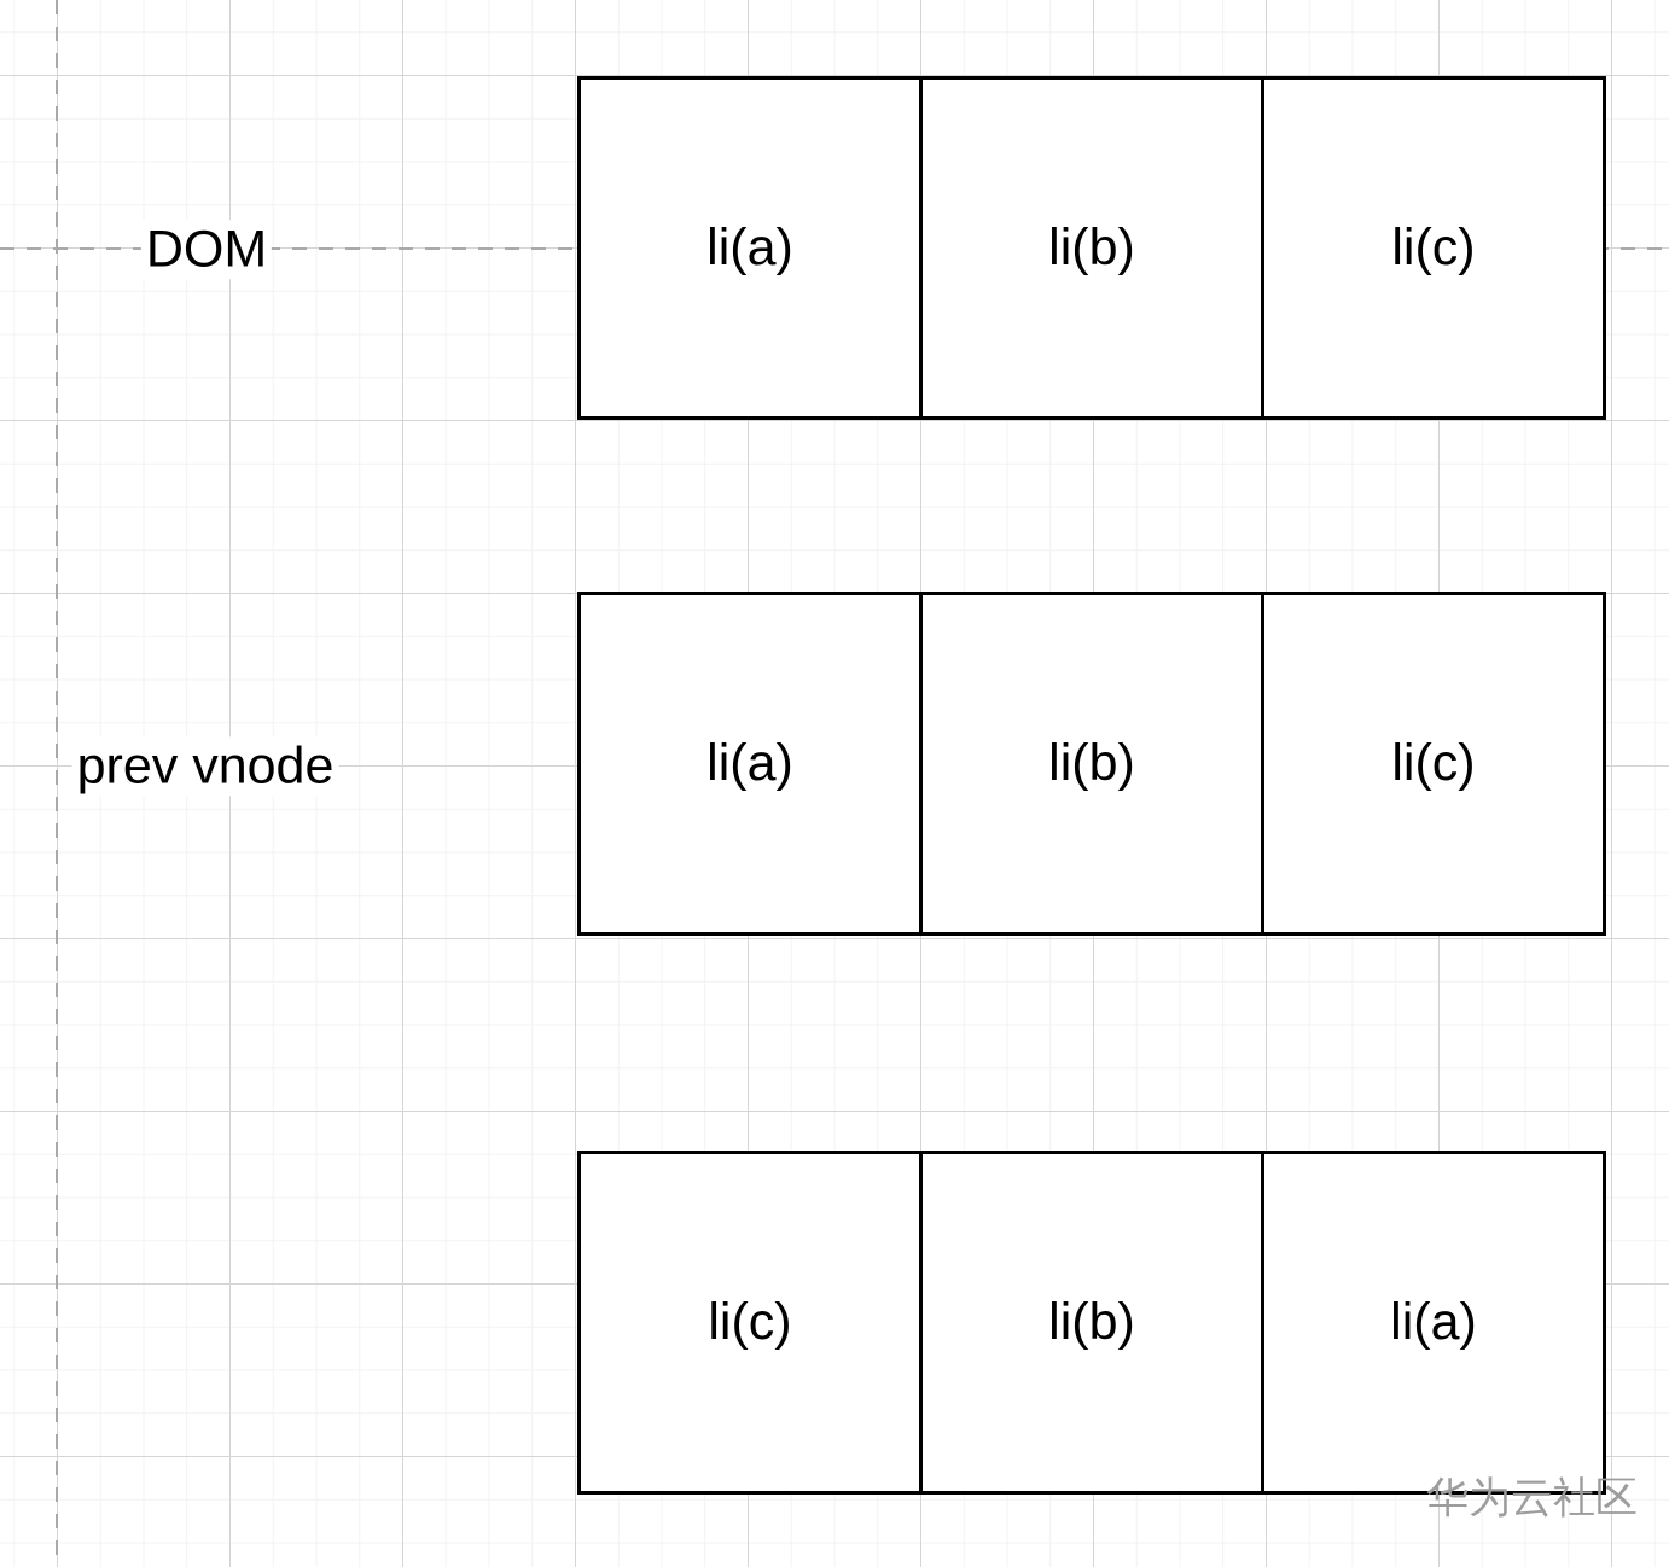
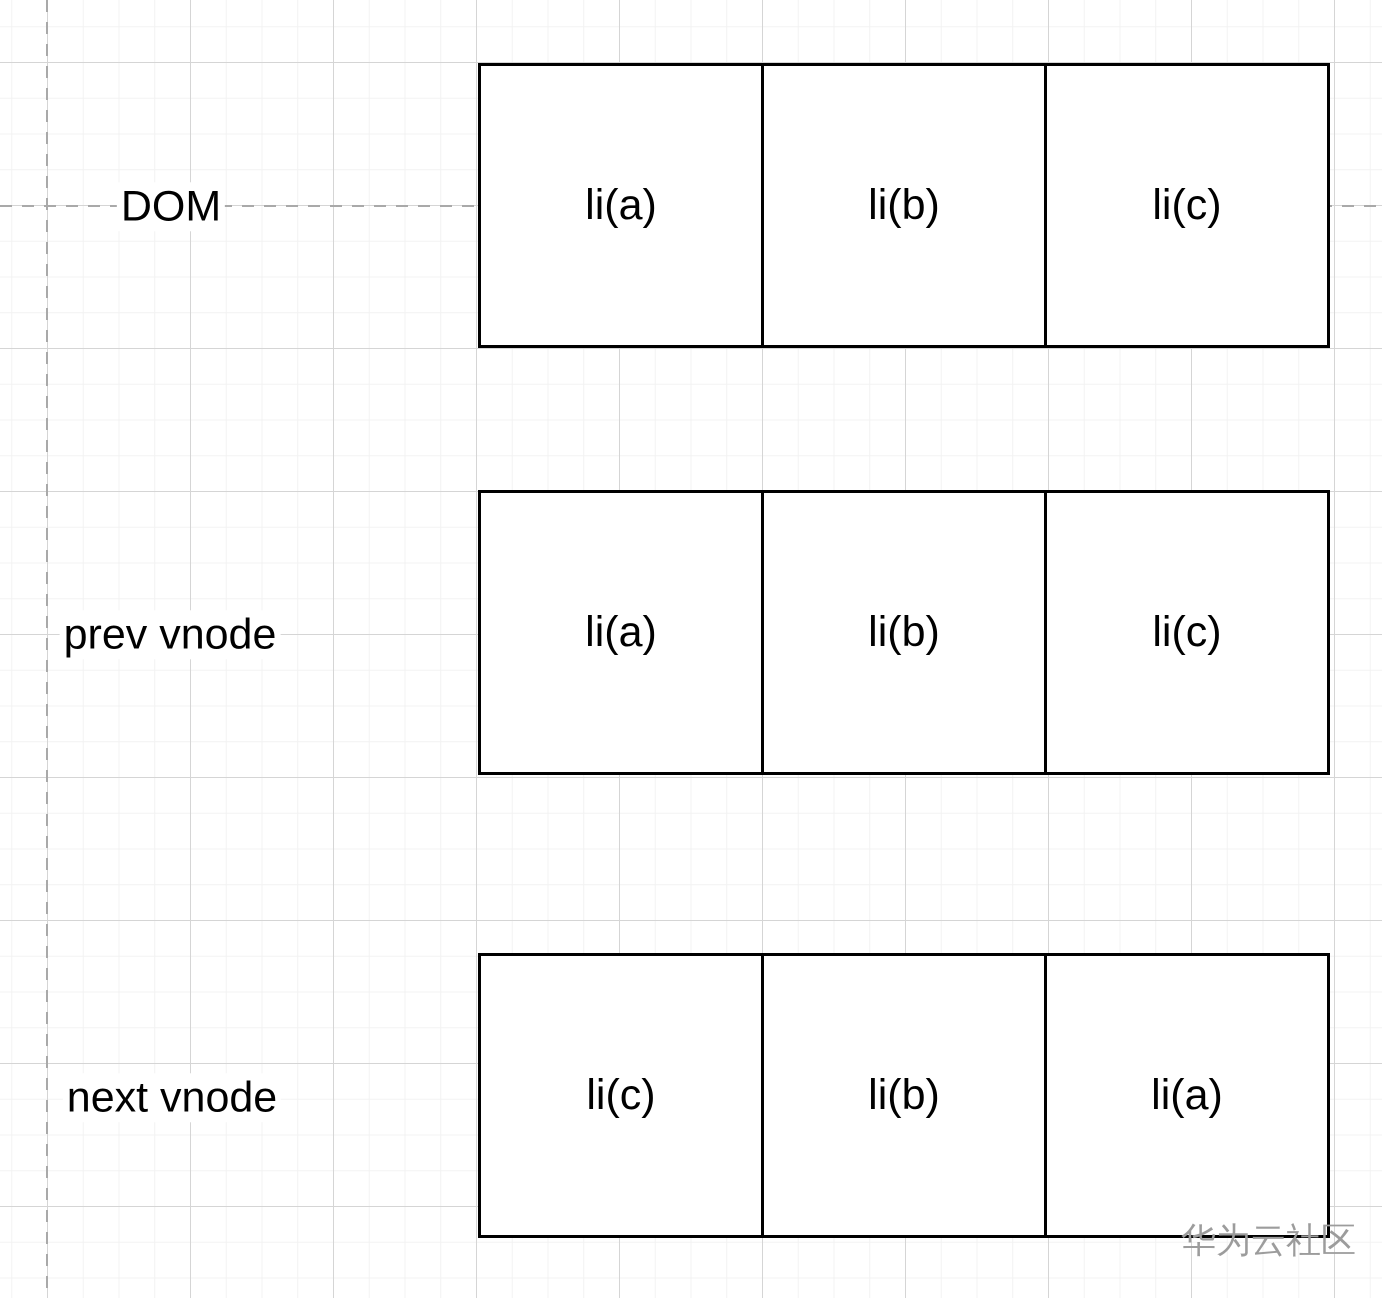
  DOM
  prev vnode
+ next vnode
  li(a)
  li(b)
  li(c)
  li(a)
  li(b)
  li(c)
  li(c)
  li(b)
  li(a)
  华为云社区
